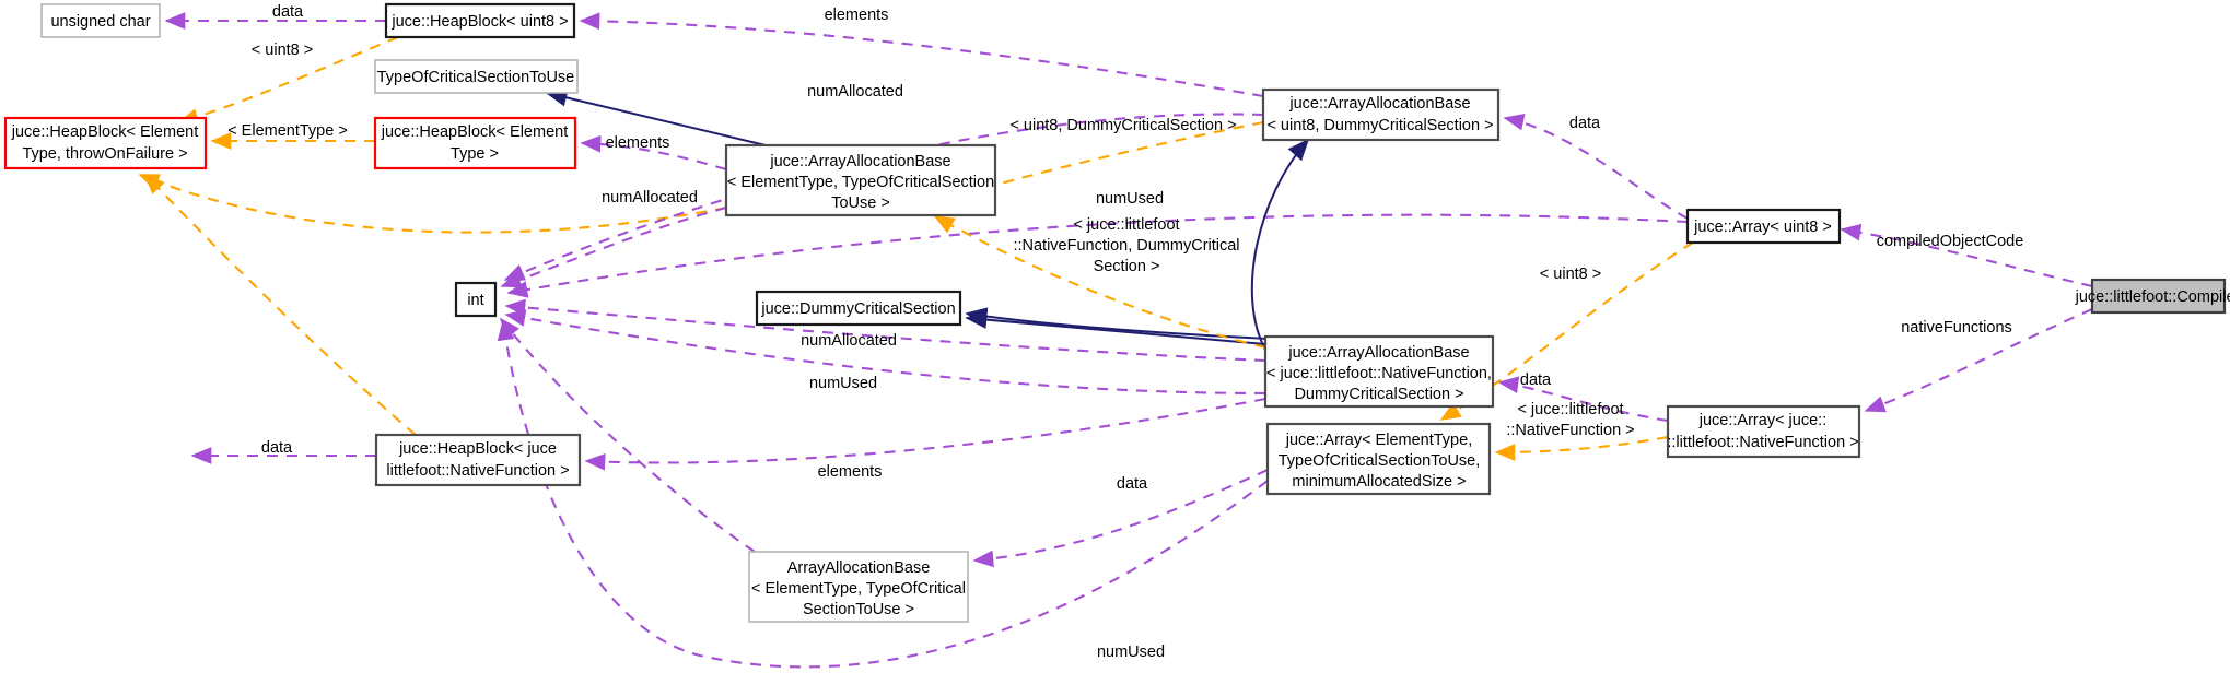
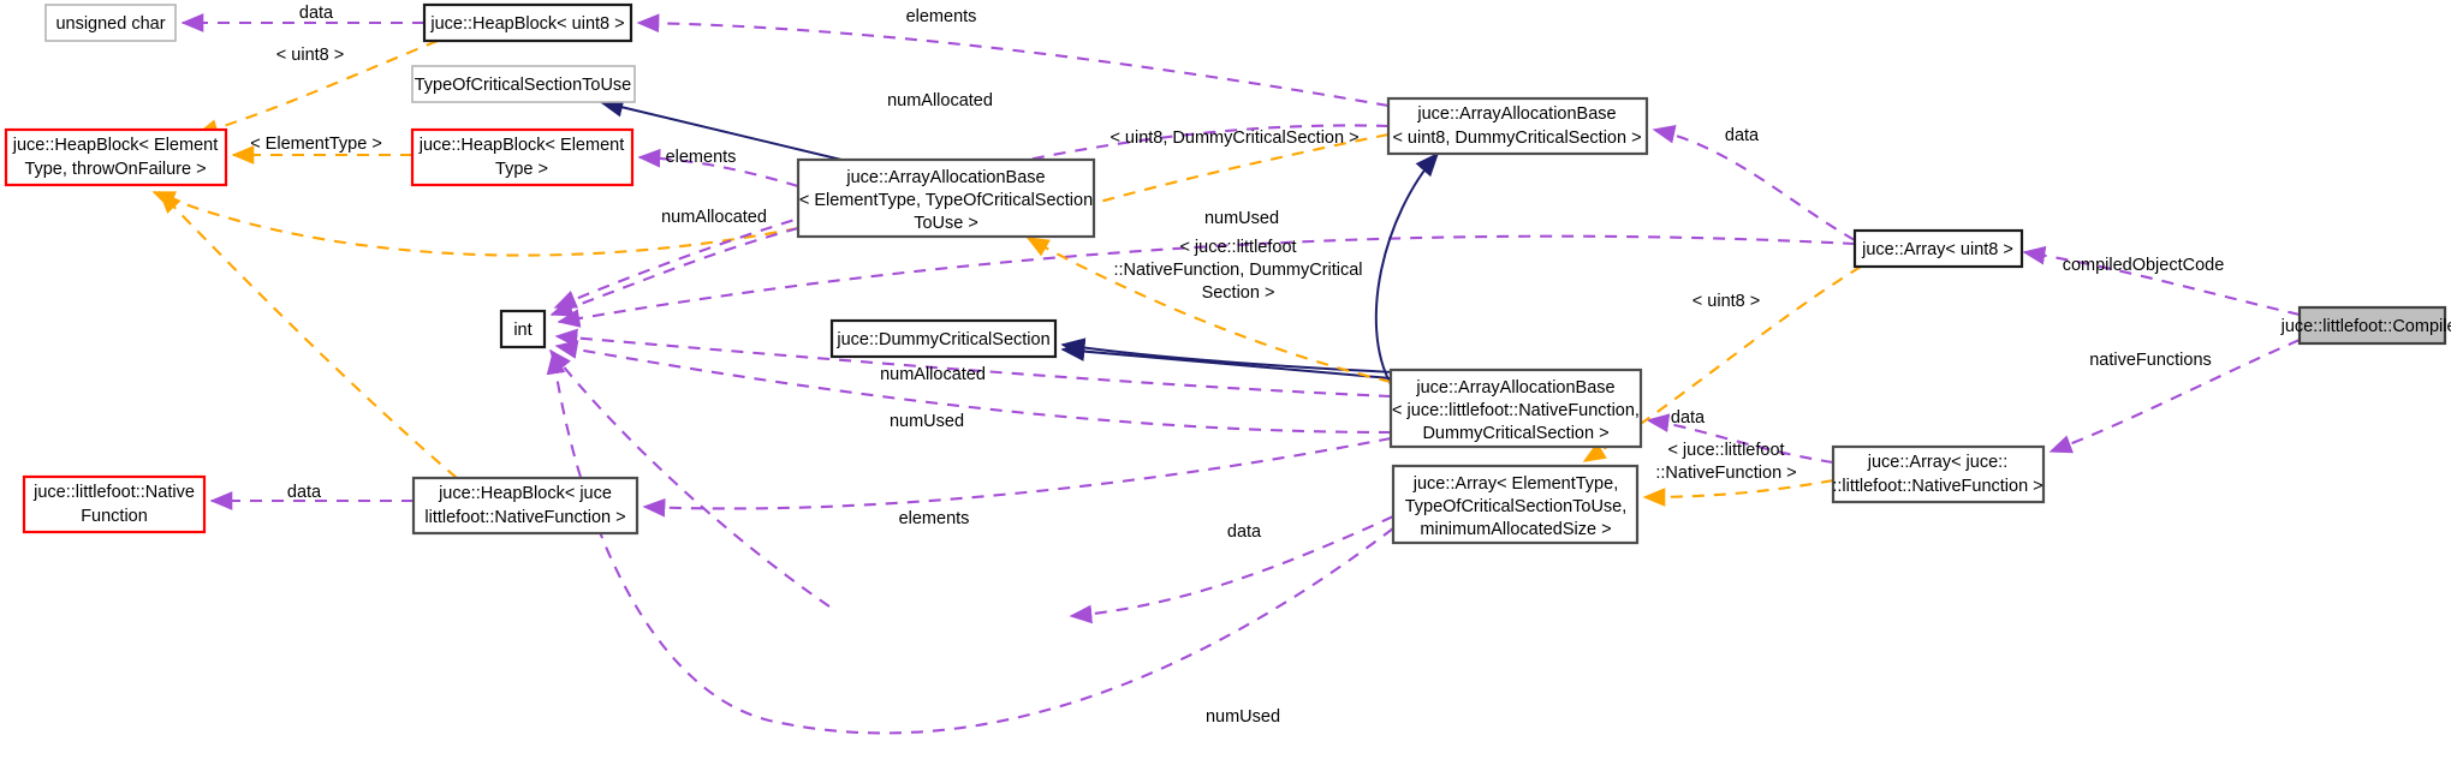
  unsigned char
  juce::HeapBlock< uint8 >
  TypeOfCriticalSectionToUse
  juce::HeapBlock< Element
  Type, throwOnFailure >
  juce::HeapBlock< Element
  Type >
  juce::ArrayAllocationBase
  < ElementType, TypeOfCriticalSection
  ToUse >
  juce::ArrayAllocationBase
  < uint8, DummyCriticalSection >
  juce::Array< uint8 >
  juce::littlefoot::Compil
  int
  juce::DummyCriticalSection
  juce::ArrayAllocationBase
  < juce::littlefoot::NativeFunction,
  DummyCriticalSection >
  juce::Array< ElementType,
  TypeOfCriticalSectionToUse,
  minimumAllocatedSize >
  juce::Array< juce::
  ::littlefoot::NativeFunction >
+ juce::littlefoot::Native
+ Function
  juce::HeapBlock< juce
  littlefoot::NativeFunction >
- ArrayAllocationBase
- < ElementType, TypeOfCritical
- SectionToUse >
  data
  elements
  < uint8 >
  numAllocated
  < ElementType >
  < uint8, DummyCriticalSection >
  data
  elements
  numAllocated
  numUsed
  < juce::littlefoot
  ::NativeFunction, DummyCritical
  Section >
  compiledObjectCode
  < uint8 >
  nativeFunctions
  numAllocated
  numUsed
  data
  data
  < juce::littlefoot
  ::NativeFunction >
  elements
  data
  numUsed
